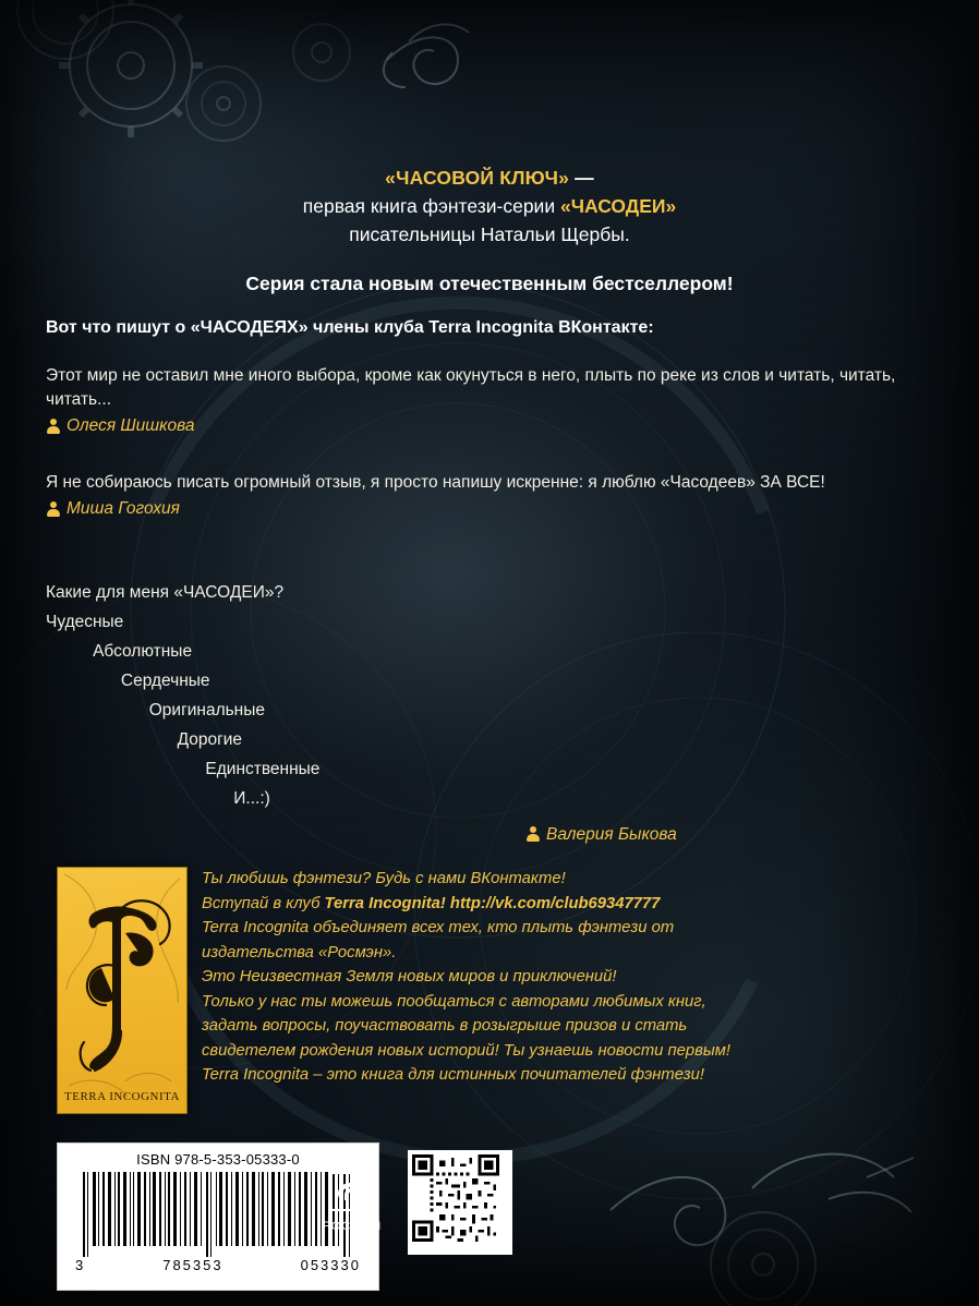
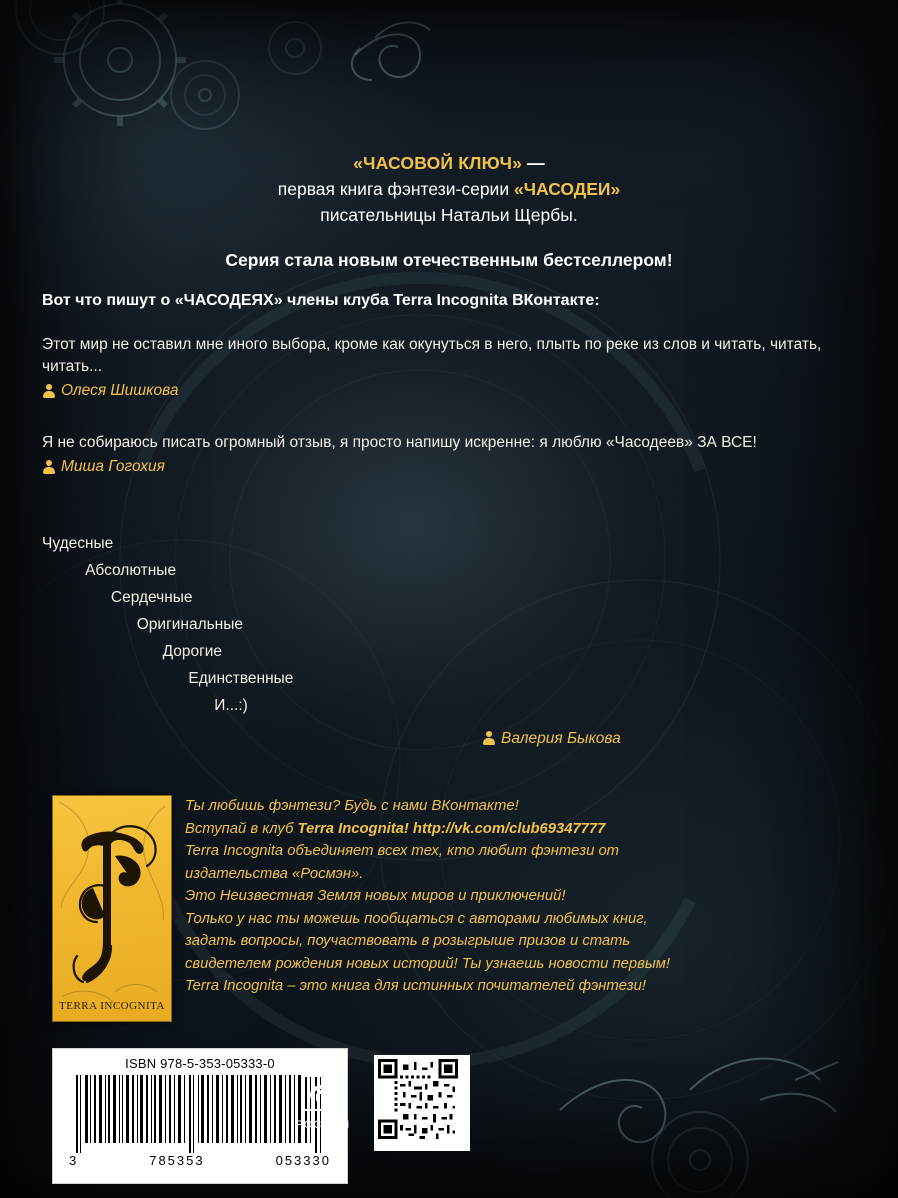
  «ЧАСОВОЙ КЛЮЧ» —
  первая книга фэнтези-серии «ЧАСОДЕИ»
  писательницы Натальи Щербы.
  Серия стала новым отечественным бестселлером!
  Вот что пишут о «ЧАСОДЕЯХ» члены клуба Terra Incognita ВКонтакте:
  Этот мир не оставил мне иного выбора, кроме как окунуться в него, плыть по реке из слов и читать, читать, читать...
  Олеся Шишкова
  Я не собираюсь писать огромный отзыв, я просто напишу искренне: я люблю «Часодеев» ЗА ВСЕ!
  Миша Гогохия
- Какие для меня «ЧАСОДЕИ»?
  Чудесные
  Абсолютные
  Сердечные
  Оригинальные
  Дорогие
  Единственные
  И...:)
  Валерия Быкова
  TERRA INCOGNITA
  Ты любишь фэнтези? Будь с нами ВКонтакте!
  Вступай в клуб Terra Incognita! http://vk.com/club69347777
- Terra Incognita объединяет всех тех, кто плыть фэнтези от
+ Terra Incognita объединяет всех тех, кто любит фэнтези от
  издательства «Росмэн».
  Это Неизвестная Земля новых миров и приключений!
  Только у нас ты можешь пообщаться с авторами любимых книг,
  задать вопросы, поучаствовать в розыгрыше призов и стать
  свидетелем рождения новых историй! Ты узнаешь новости первым!
  Terra Incognita – это книга для истинных почитателей фэнтези!
  ISBN 978-5-353-05333-0
  3
  785353
  053330
  РОСМЭН
